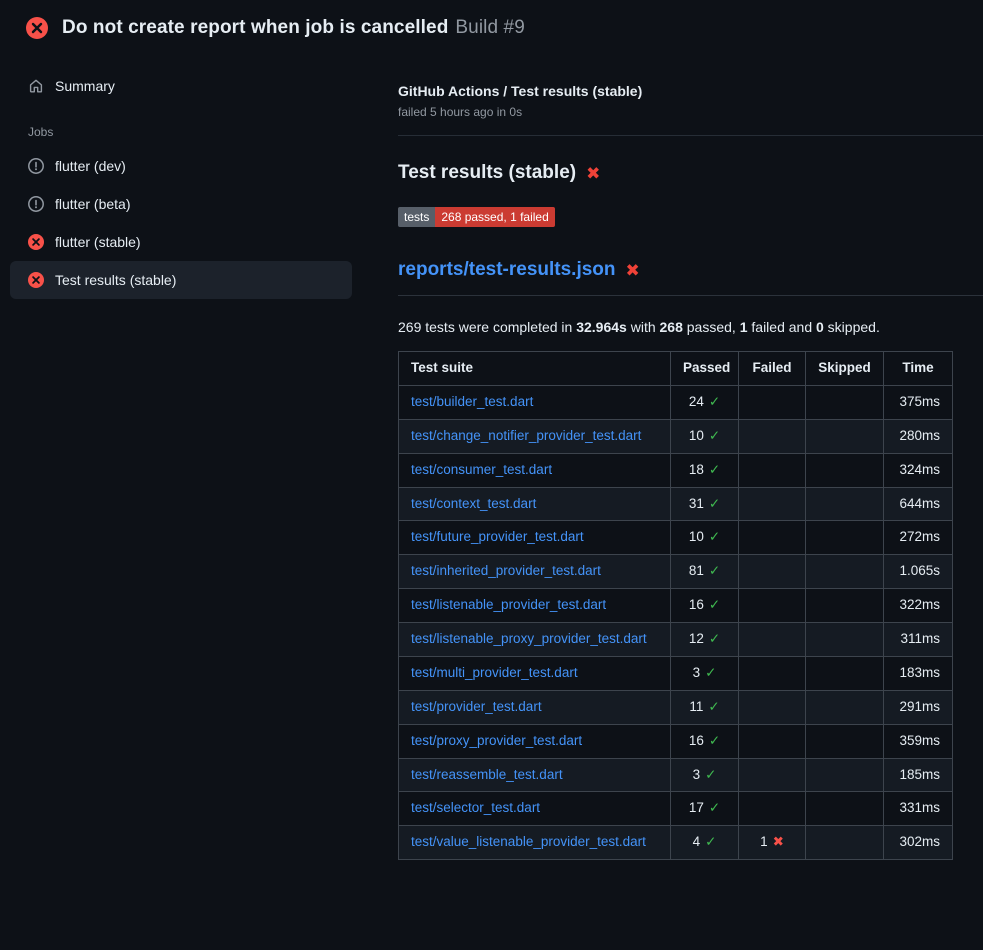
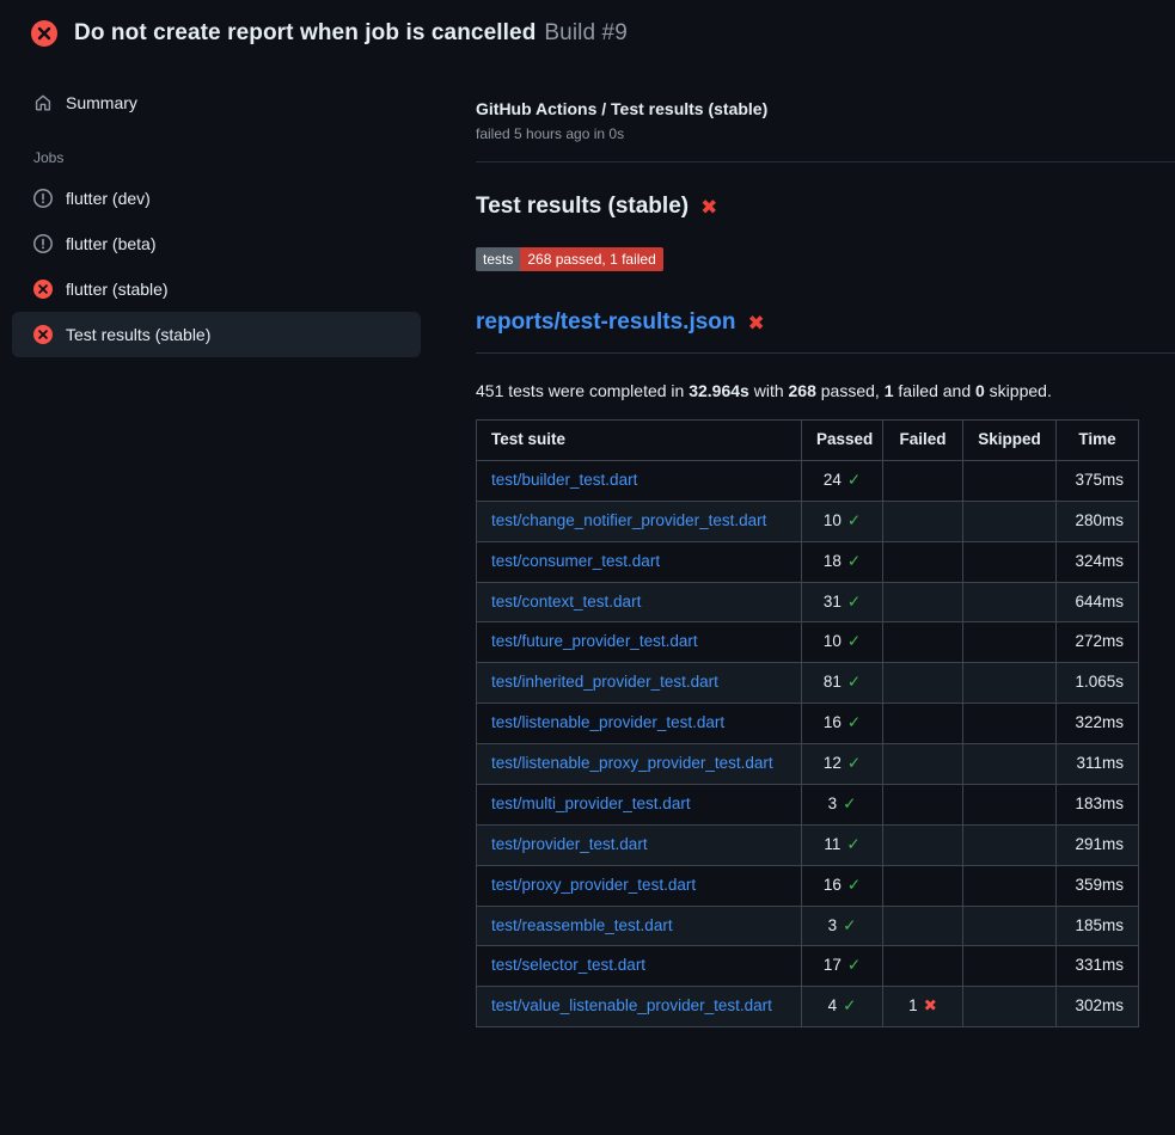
  Do not create report when job is cancelled Build #9
  Summary
  Jobs
  flutter (dev)
  flutter (beta)
  flutter (stable)
  Test results (stable)
  GitHub Actions / Test results (stable)
  failed 5 hours ago in 0s
  Test results (stable)
  ✖
  tests
  268 passed, 1 failed
  reports/test-results.json
  ✖
- 269 tests were completed in 32.964s with 268 passed, 1 failed and 0 skipped.
+ 451 tests were completed in 32.964s with 268 passed, 1 failed and 0 skipped.
  Test suite	Passed	Failed	Skipped	Time
  test/builder_test.dart	24 ✓			375ms
  test/change_notifier_provider_test.dart	10 ✓			280ms
  test/consumer_test.dart	18 ✓			324ms
  test/context_test.dart	31 ✓			644ms
  test/future_provider_test.dart	10 ✓			272ms
  test/inherited_provider_test.dart	81 ✓			1.065s
  test/listenable_provider_test.dart	16 ✓			322ms
  test/listenable_proxy_provider_test.dart	12 ✓			311ms
  test/multi_provider_test.dart	3 ✓			183ms
  test/provider_test.dart	11 ✓			291ms
  test/proxy_provider_test.dart	16 ✓			359ms
  test/reassemble_test.dart	3 ✓			185ms
  test/selector_test.dart	17 ✓			331ms
  test/value_listenable_provider_test.dart	4 ✓	1 ✖		302ms
